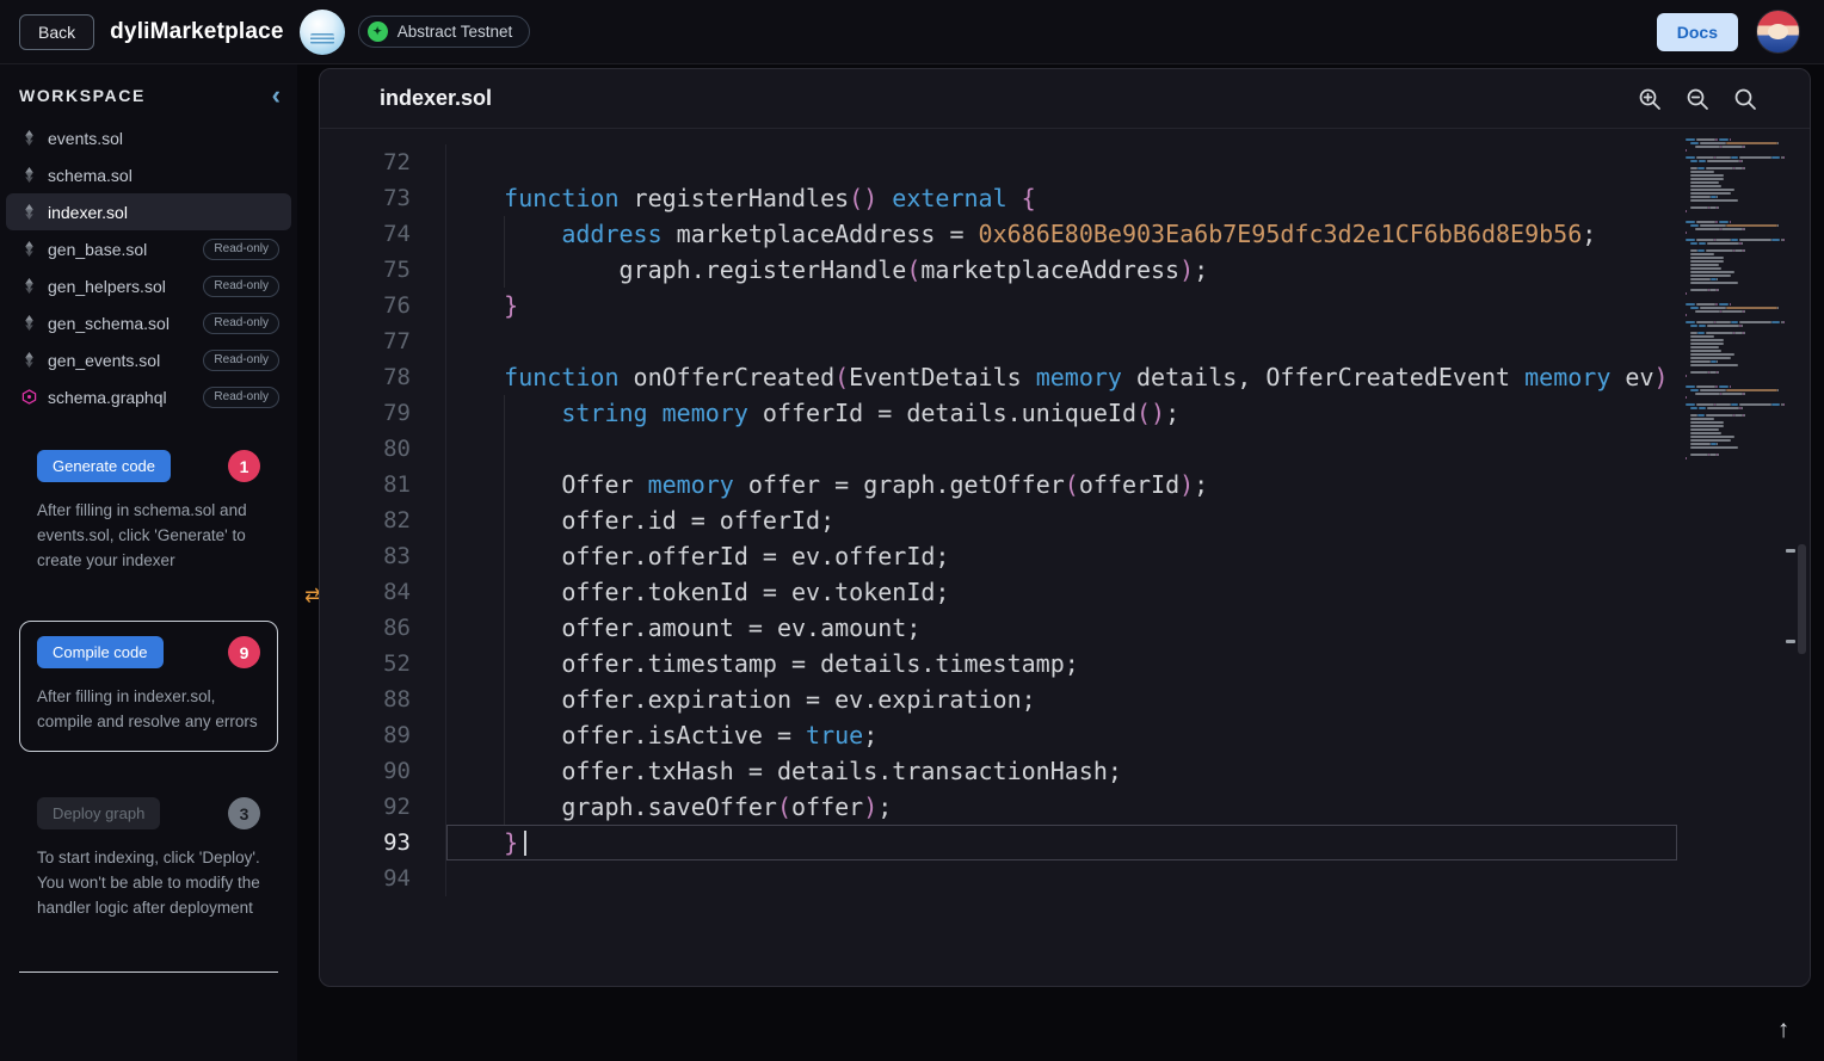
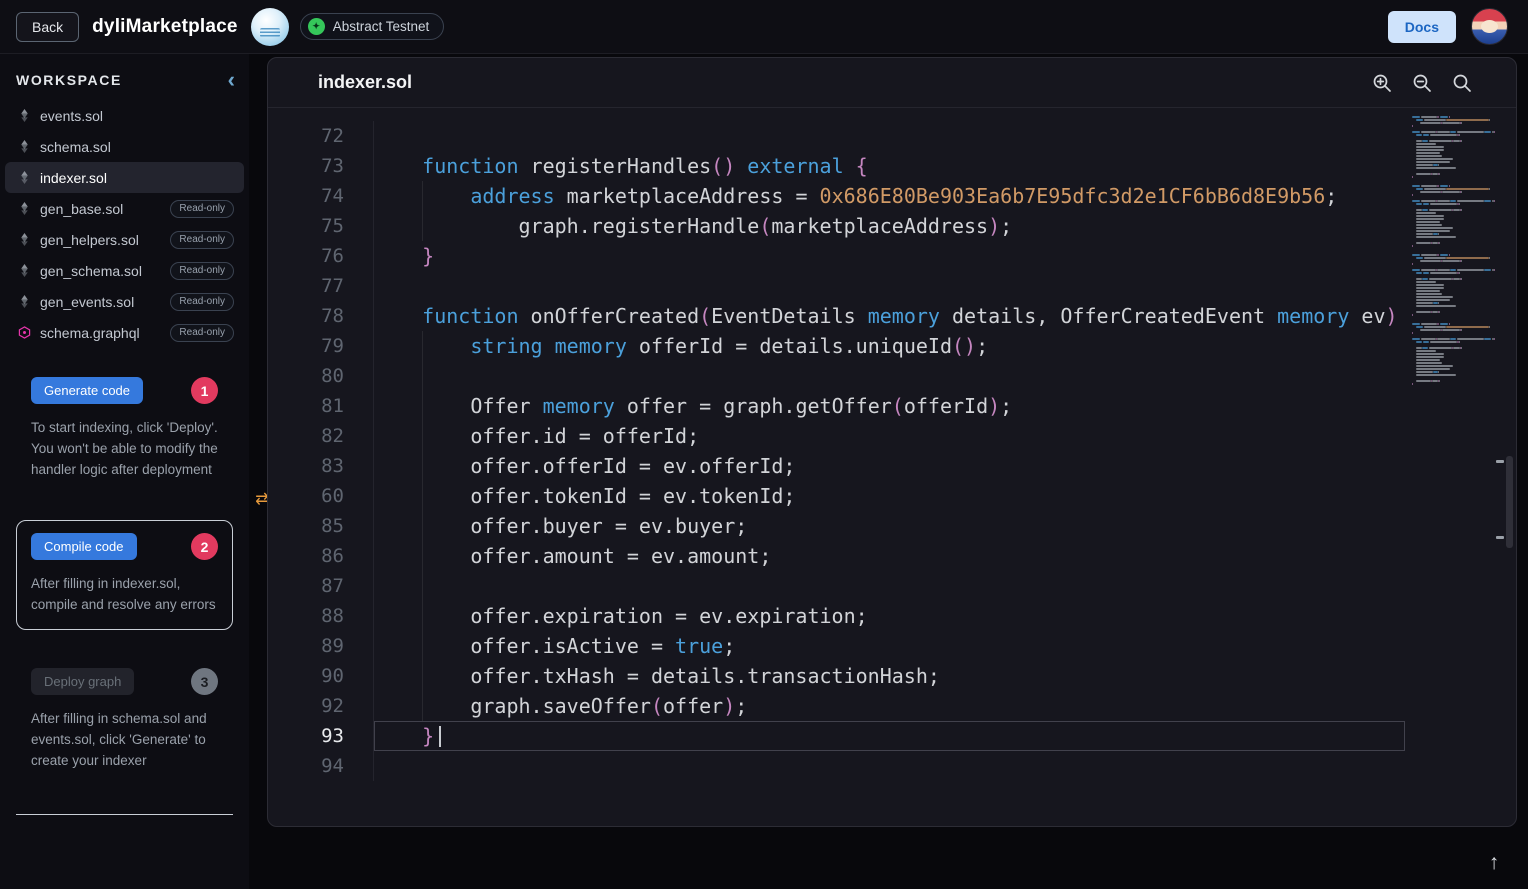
  Back
  dyliMarketplace
  ✦
  Abstract Testnet
  Docs
  WORKSPACE
  ‹
  events.sol
  schema.sol
  indexer.sol
  gen_base.sol
  Read-only
  gen_helpers.sol
  Read-only
  gen_schema.sol
  Read-only
  gen_events.sol
  Read-only
  schema.graphql
  Read-only
  Generate code
  1
- After filling in schema.sol and events.sol, click 'Generate' to create your indexer
+ To start indexing, click 'Deploy'. You won't be able to modify the handler logic after deployment
  Compile code
- 9
+ 2
  After filling in indexer.sol, compile and resolve any errors
  Deploy graph
  3
- To start indexing, click 'Deploy'. You won't be able to modify the handler logic after deployment
+ After filling in schema.sol and events.sol, click 'Generate' to create your indexer
  ⇄
  indexer.sol
  72
  73
  function registerHandles() external {
  74
  address marketplaceAddress = 0x686E80Be903Ea6b7E95dfc3d2e1CF6bB6d8E9b56;
  75
  graph.registerHandle(marketplaceAddress);
  76
  }
  77
  78
  function onOfferCreated(EventDetails memory details, OfferCreatedEvent memory ev)
  79
  string memory offerId = details.uniqueId();
  80
  81
  Offer memory offer = graph.getOffer(offerId);
  82
  offer.id = offerId;
  83
  offer.offerId = ev.offerId;
- 84
+ 60
  offer.tokenId = ev.tokenId;
+ 85
+ offer.buyer = ev.buyer;
  86
  offer.amount = ev.amount;
- 52
+ 87
- offer.timestamp = details.timestamp;
  88
  offer.expiration = ev.expiration;
  89
  offer.isActive = true;
  90
  offer.txHash = details.transactionHash;
  92
  graph.saveOffer(offer);
  93
  }
  94
  ↑
